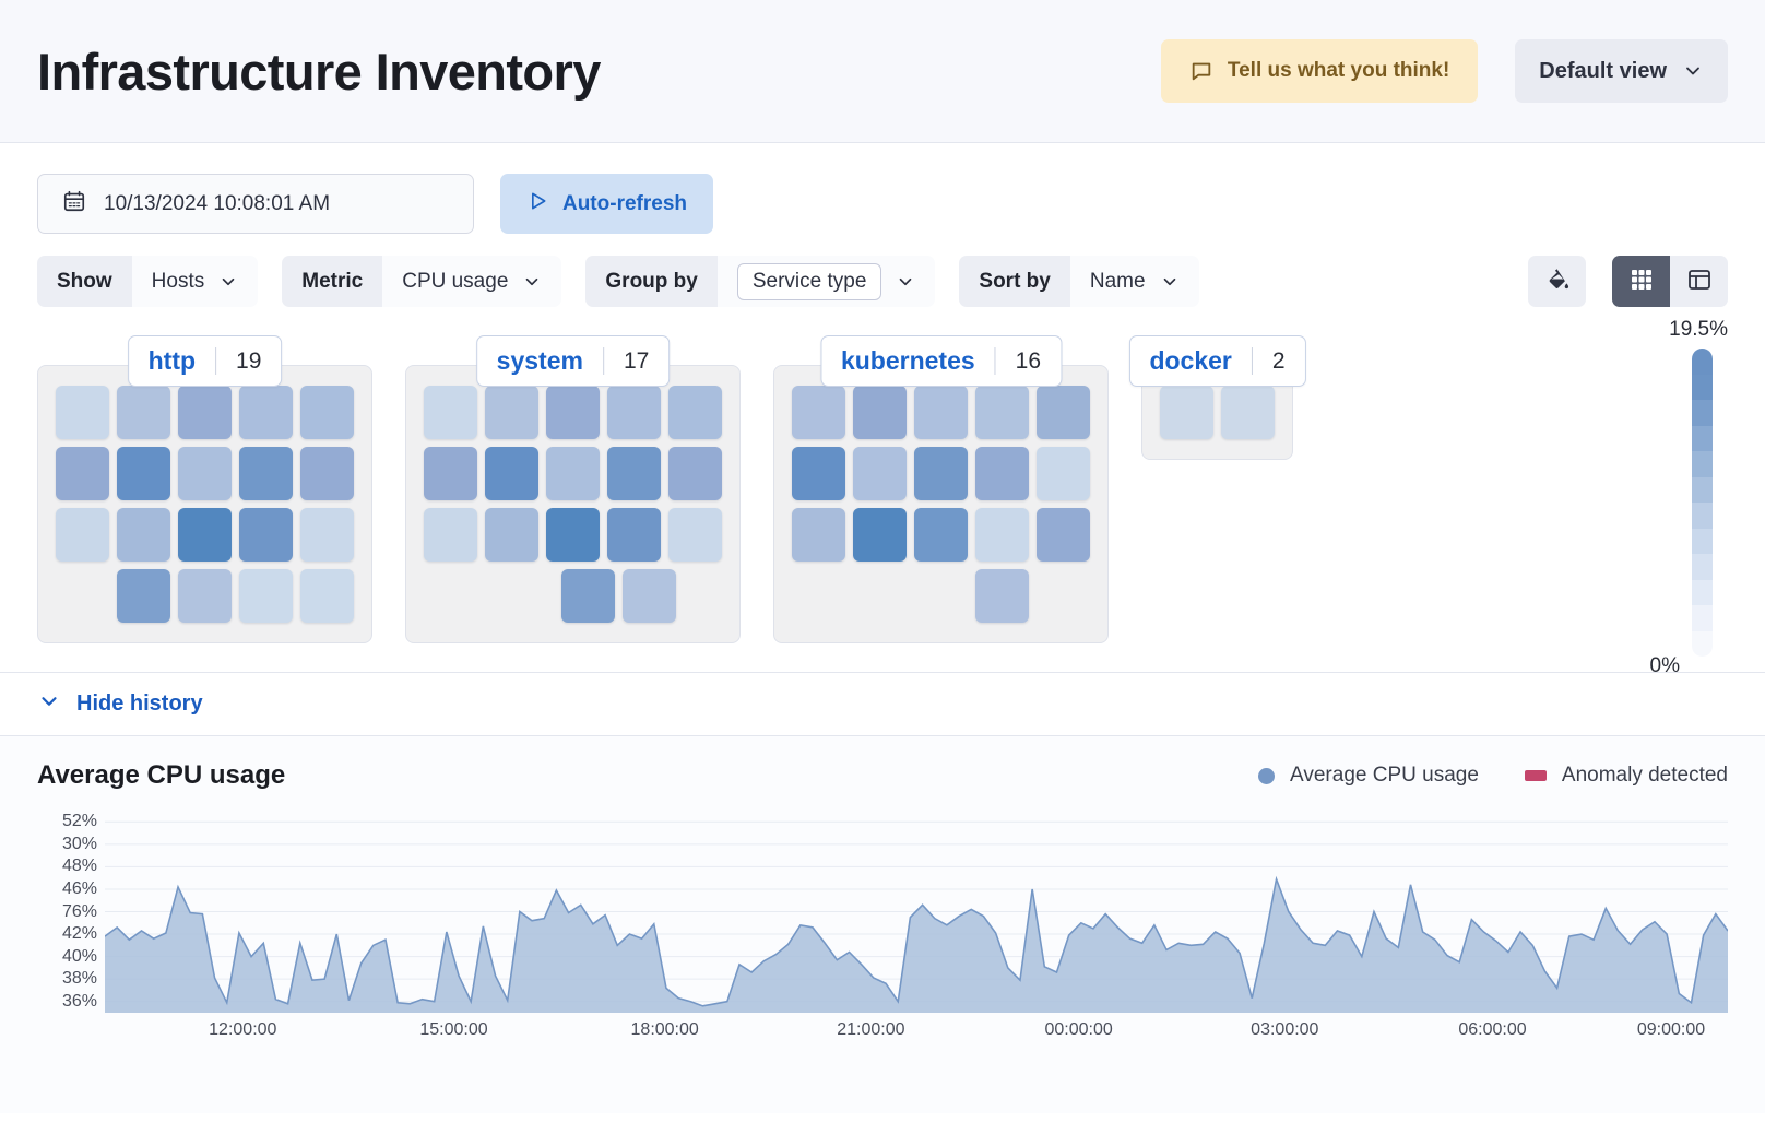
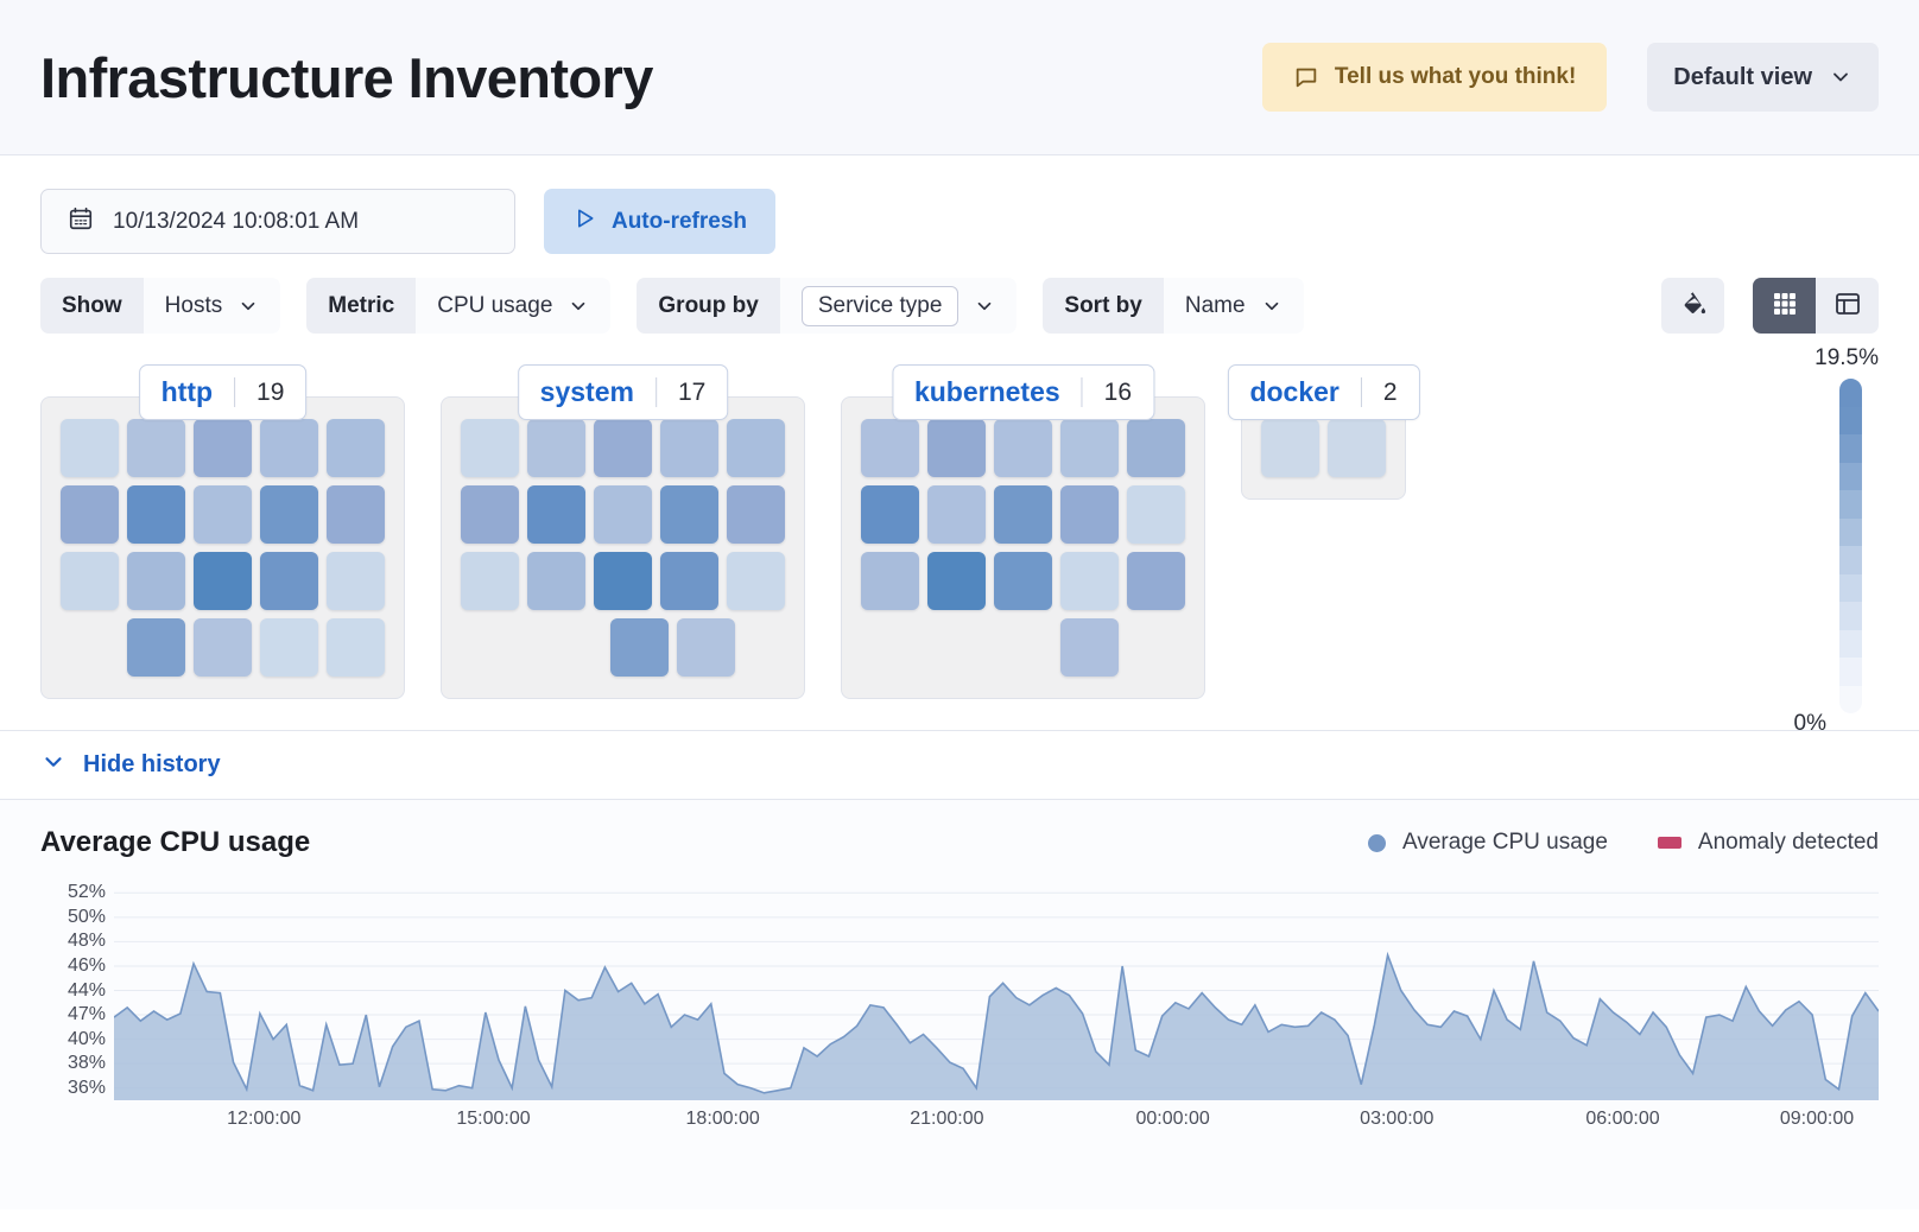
  Infrastructure Inventory
  Tell us what you think!
  Default view
  10/13/2024 10:08:01 AM
  Auto-refresh
  Show
  Hosts
  Metric
  CPU usage
  Group by
  Service type
  Sort by
  Name
  http
  19
  system
  17
  kubernetes
  16
  docker
  2
  19.5%
  0%
  Hide history
  Average CPU usage
  Average CPU usage
  Anomaly detected
  52%
- 30%
+ 50%
  48%
  46%
- 76%
+ 44%
- 42%
+ 47%
  40%
  38%
  36%
  12:00:00
  15:00:00
  18:00:00
  21:00:00
  00:00:00
  03:00:00
  06:00:00
  09:00:00
